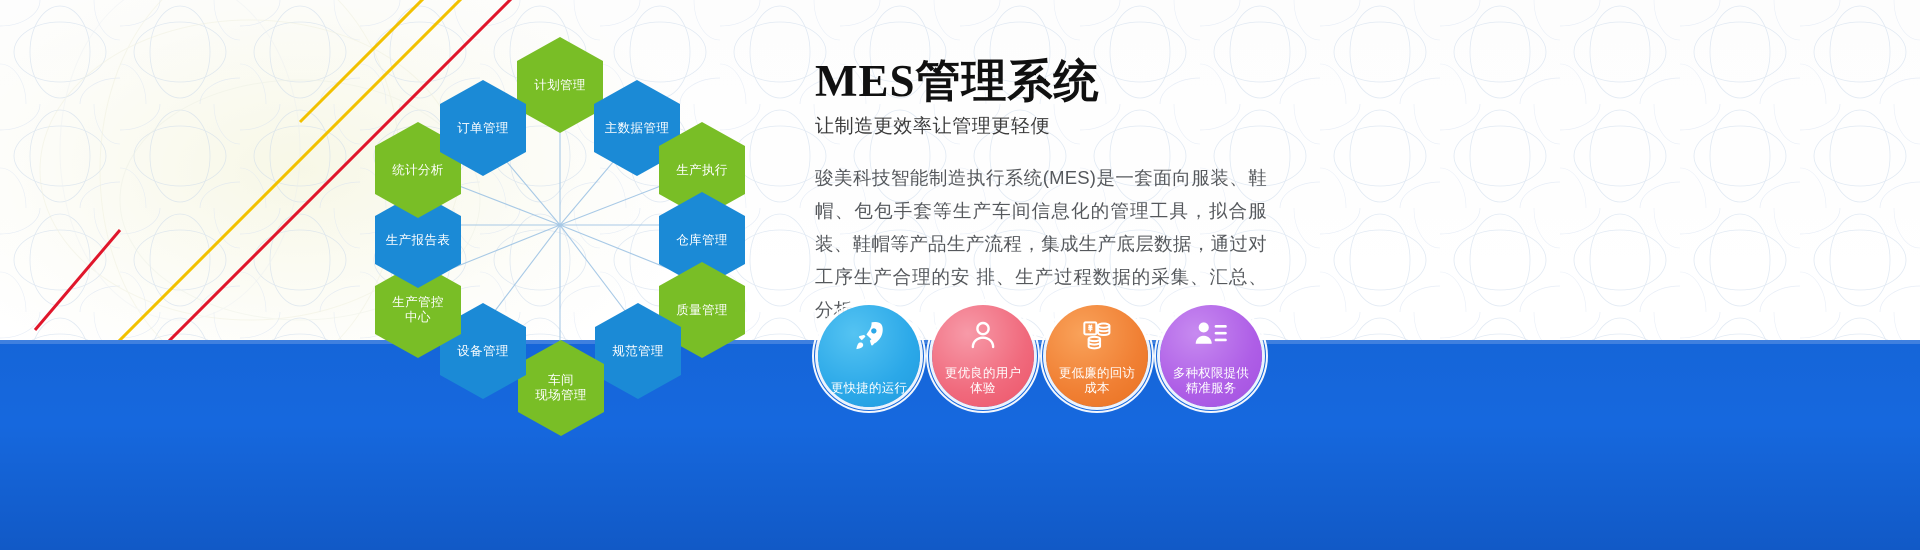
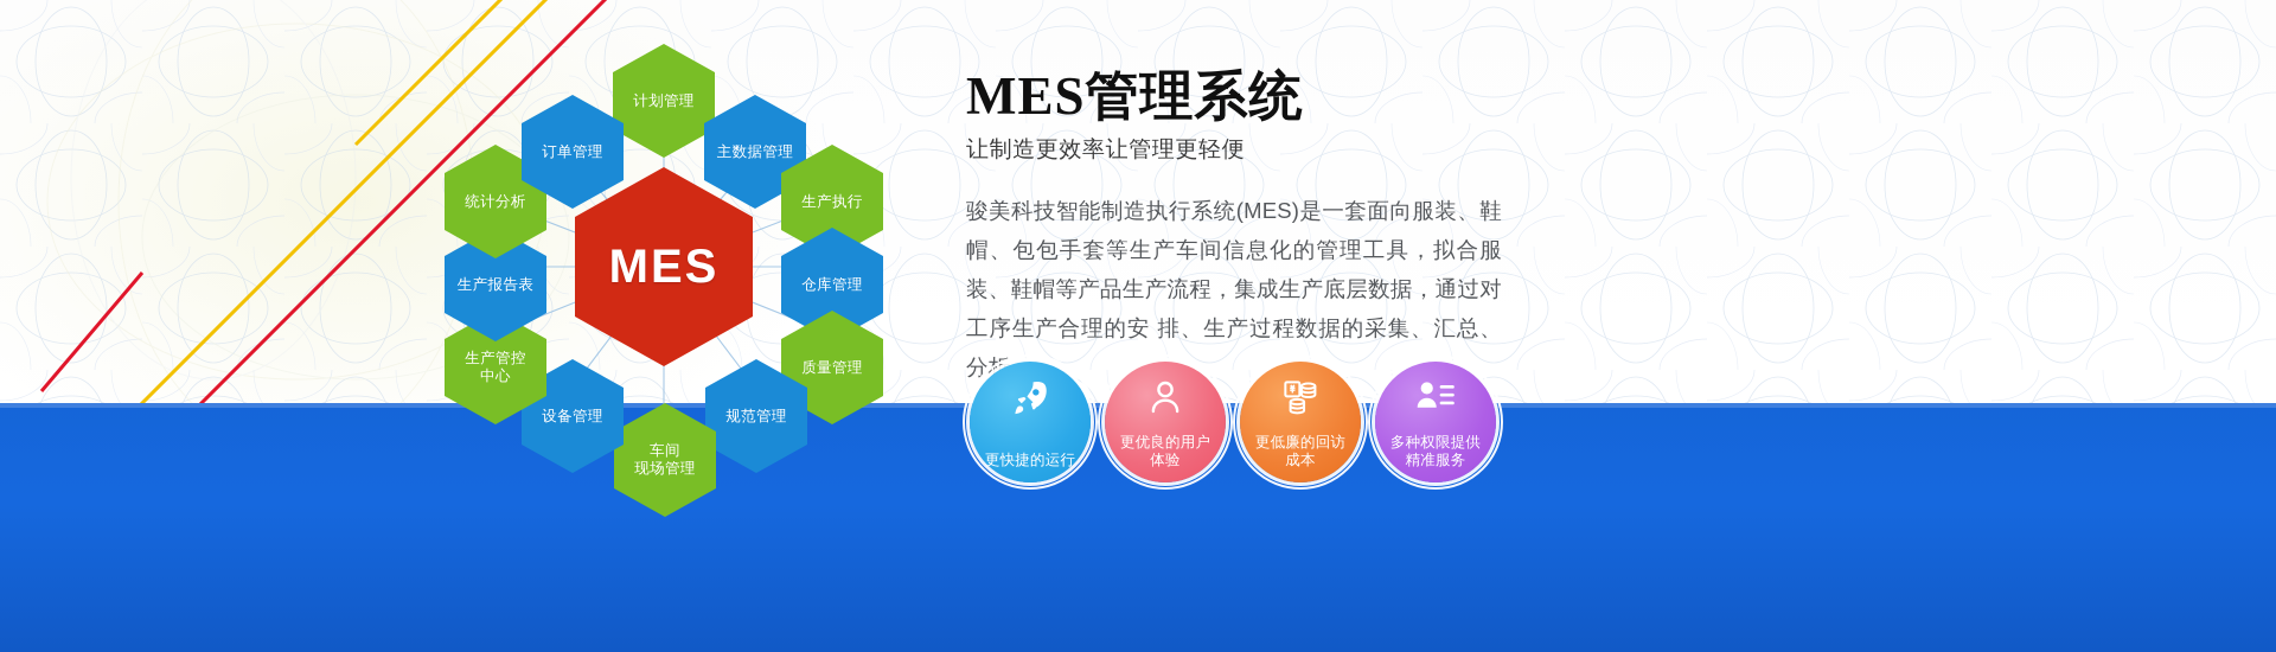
+ MES
  计划管理
  主数据管理
  生产执行
  仓库管理
  质量管理
  规范管理
  车间
  现场管理
  设备管理
  生产管控
  中心
  生产报告表
  统计分析
  订单管理
  MES管理系统
  让制造更效率让管理更轻便
  骏美科技智能制造执行系统(MES)是一套面向服装、鞋帽、包包手套等生产车间信息化的管理工具，拟合服装、鞋帽等产品生产流程，集成生产底层数据，通过对工序生产合理的安 排、生产过程数据的采集、汇总、分析
  更快捷的运行
  更优良的用户
  体验
  更低廉的回访
  成本
  多种权限提供
  精准服务
